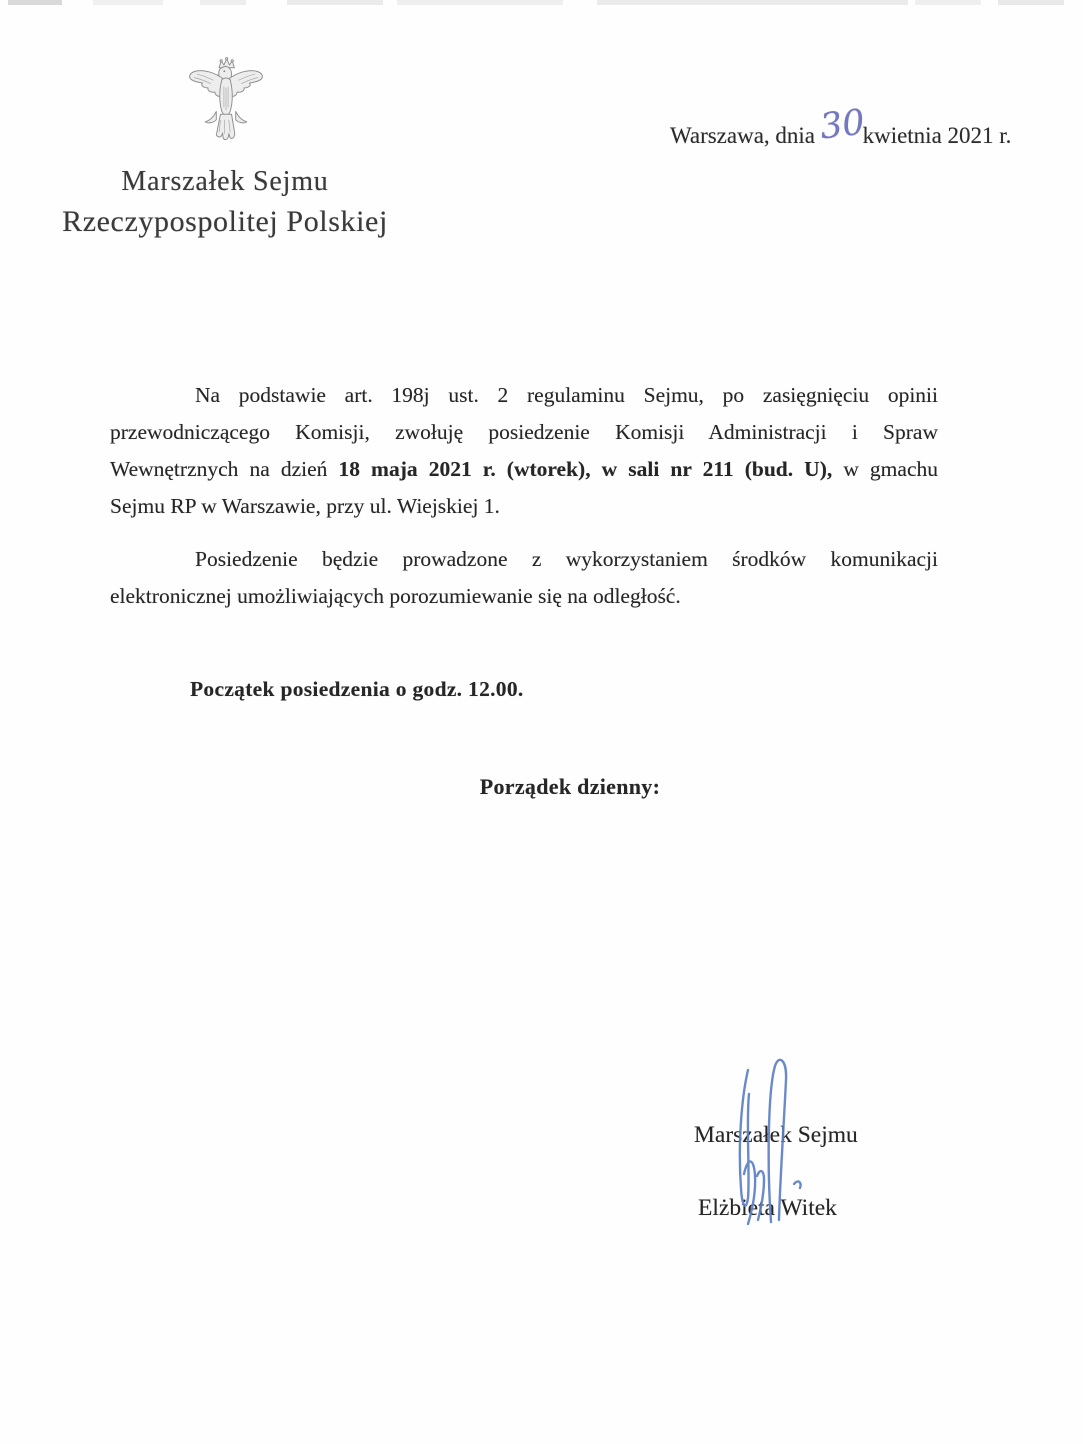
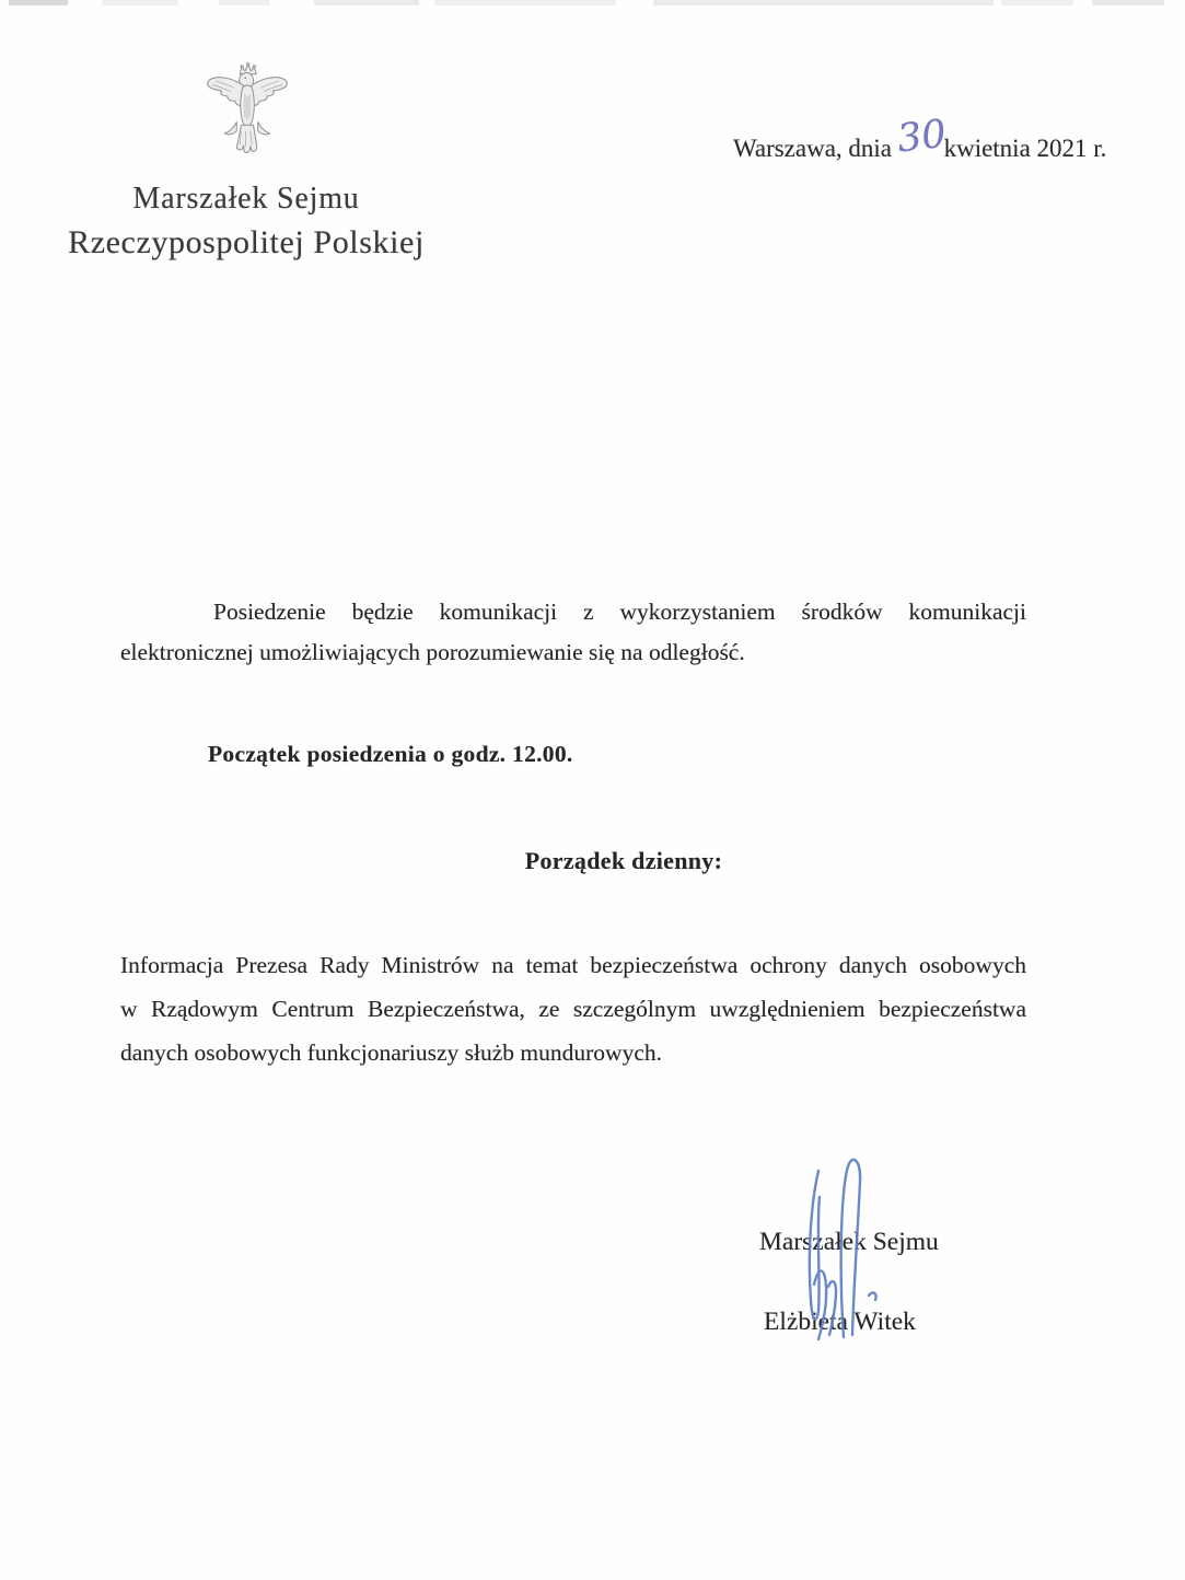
  Marszałek Sejmu
  Rzeczypospolitej Polskiej
- Na podstawie art. 198j ust. 2 regulaminu Sejmu, po zasięgnięciu opinii
- przewodniczącego Komisji, zwołuję posiedzenie Komisji Administracji i Spraw
- Wewnętrznych na dzień 18 maja 2021 r. (wtorek), w sali nr 211 (bud. U), w gmachu
- Sejmu RP w Warszawie, przy ul. Wiejskiej 1.
- Posiedzenie będzie prowadzone z wykorzystaniem środków komunikacji
+ Posiedzenie będzie komunikacji z wykorzystaniem środków komunikacji
  elektronicznej umożliwiających porozumiewanie się na odległość.
  Początek posiedzenia o godz. 12.00.
  Porządek dzienny:
+ Informacja Prezesa Rady Ministrów na temat bezpieczeństwa ochrony danych osobowych
+ w Rządowym Centrum Bezpieczeństwa, ze szczególnym uwzględnieniem bezpieczeństwa
+ danych osobowych funkcjonariuszy służb mundurowych.
  Marsałek Sejmu
  Elżbi Witek
